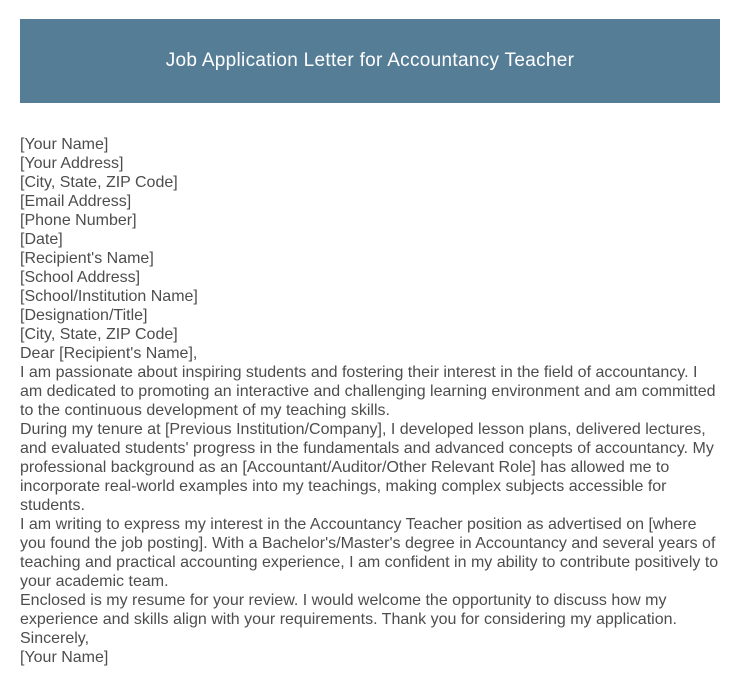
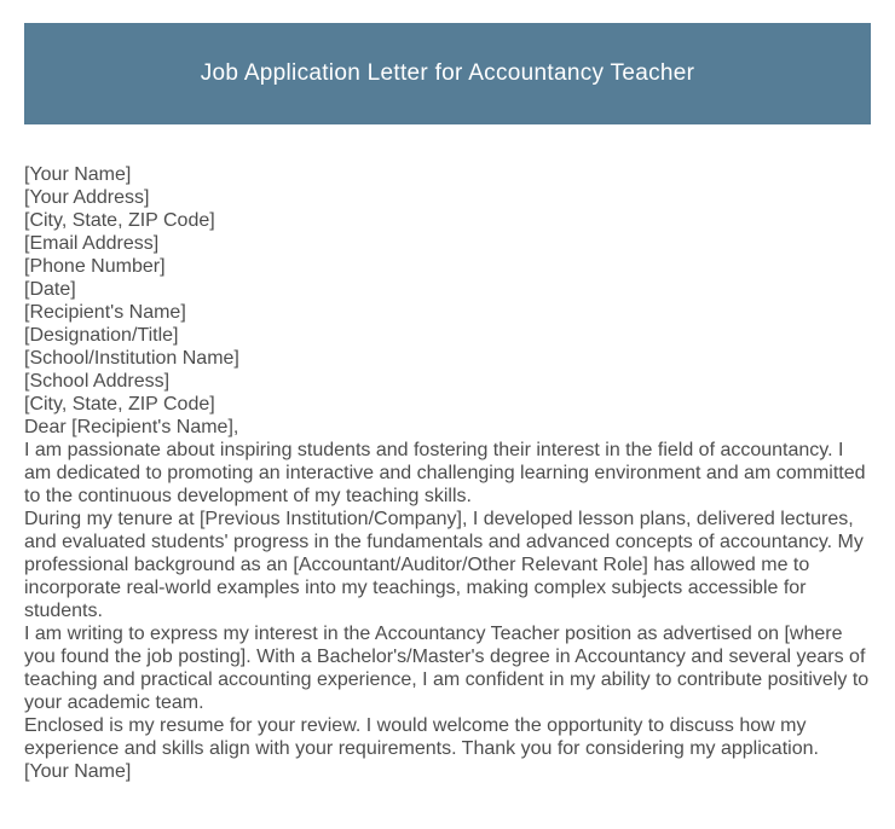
  Job Application Letter for Accountancy Teacher
  [Your Name]
  [Your Address]
  [City, State, ZIP Code]
  [Email Address]
  [Phone Number]
  [Date]
  [Recipient's Name]
- [School Address]
+ [Designation/Title]
  [School/Institution Name]
- [Designation/Title]
+ [School Address]
  [City, State, ZIP Code]
  Dear [Recipient's Name],
  I am passionate about inspiring students and fostering their interest in the field of accountancy. I am dedicated to promoting an interactive and challenging learning environment and am committed to the continuous development of my teaching skills.
  During my tenure at [Previous Institution/Company], I developed lesson plans, delivered lectures, and evaluated students' progress in the fundamentals and advanced concepts of accountancy. My professional background as an [Accountant/Auditor/Other Relevant Role] has allowed me to incorporate real-world examples into my teachings, making complex subjects accessible for students.
  I am writing to express my interest in the Accountancy Teacher position as advertised on [where you found the job posting]. With a Bachelor's/Master's degree in Accountancy and several years of teaching and practical accounting experience, I am confident in my ability to contribute positively to your academic team.
  Enclosed is my resume for your review. I would welcome the opportunity to discuss how my experience and skills align with your requirements. Thank you for considering my application.
- Sincerely,
  [Your Name]
